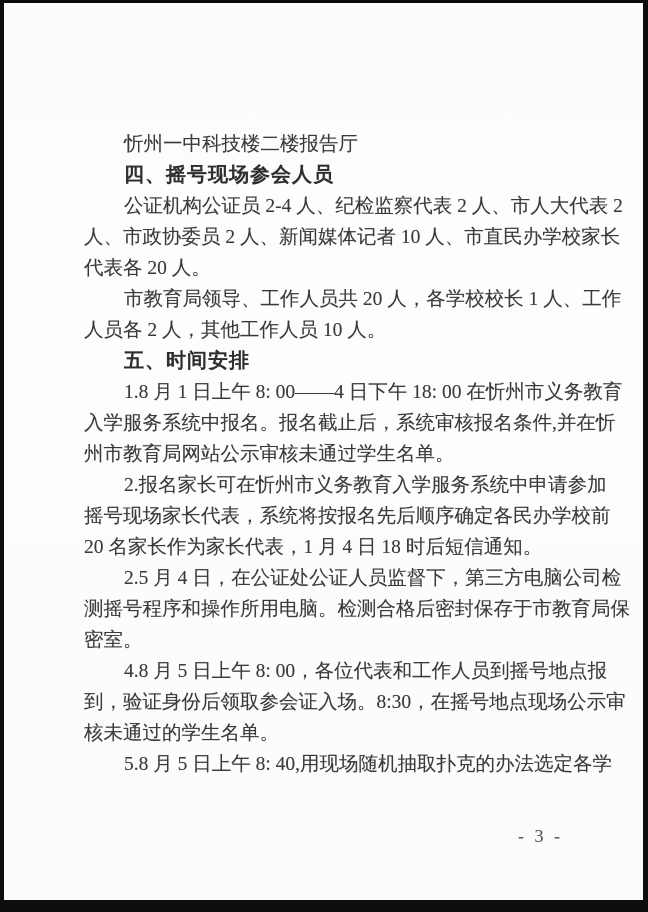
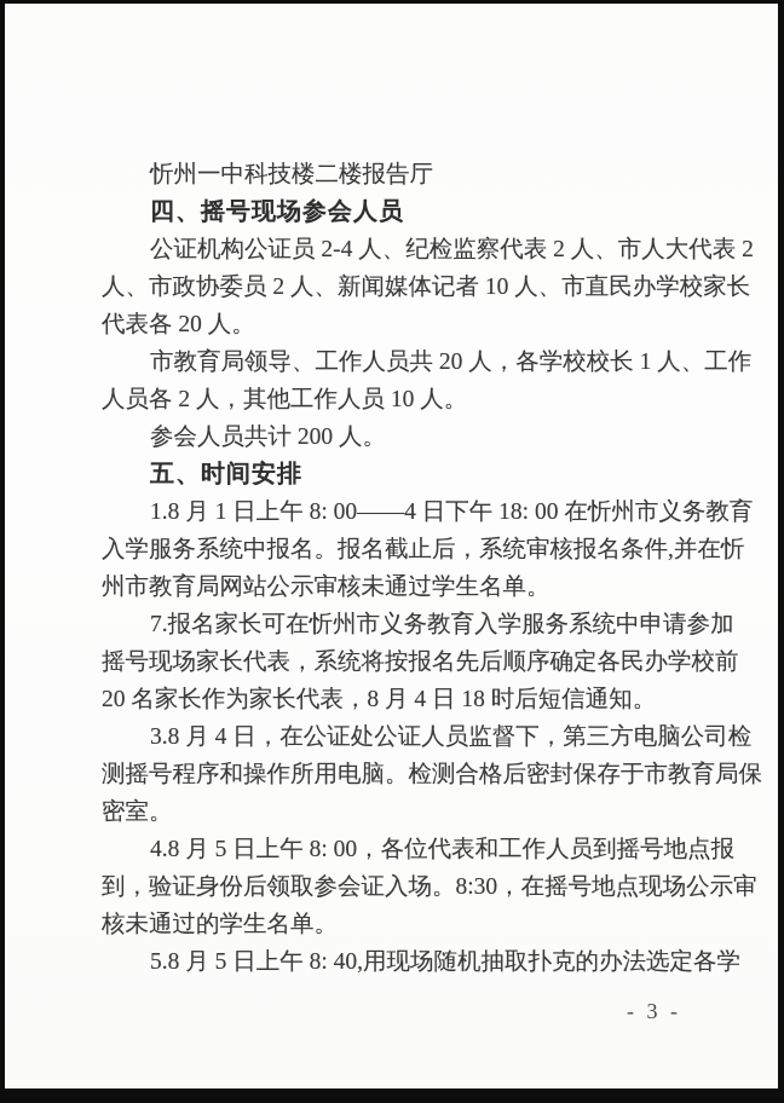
  忻州一中科技楼二楼报告厅
  四、摇号现场参会人员
  公证机构公证员 2-4 人、纪检监察代表 2 人、市人大代表 2
  人、市政协委员 2 人、新闻媒体记者 10 人、市直民办学校家长
  代表各 20 人。
  市教育局领导、工作人员共 20 人，各学校校长 1 人、工作
  人员各 2 人，其他工作人员 10 人。
+ 参会人员共计 200 人。
  五、时间安排
  1.8 月 1 日上午 8: 00——4 日下午 18: 00 在忻州市义务教育
  入学服务系统中报名。报名截止后，系统审核报名条件,并在忻
  州市教育局网站公示审核未通过学生名单。
- 2.报名家长可在忻州市义务教育入学服务系统中申请参加
+ 7.报名家长可在忻州市义务教育入学服务系统中申请参加
  摇号现场家长代表，系统将按报名先后顺序确定各民办学校前
- 20 名家长作为家长代表，1 月 4 日 18 时后短信通知。
+ 20 名家长作为家长代表，8 月 4 日 18 时后短信通知。
- 2.5 月 4 日，在公证处公证人员监督下，第三方电脑公司检
+ 3.8 月 4 日，在公证处公证人员监督下，第三方电脑公司检
  测摇号程序和操作所用电脑。检测合格后密封保存于市教育局保
  密室。
  4.8 月 5 日上午 8: 00，各位代表和工作人员到摇号地点报
  到，验证身份后领取参会证入场。8:30，在摇号地点现场公示审
  核未通过的学生名单。
  5.8 月 5 日上午 8: 40,用现场随机抽取扑克的办法选定各学
  - 3 -
